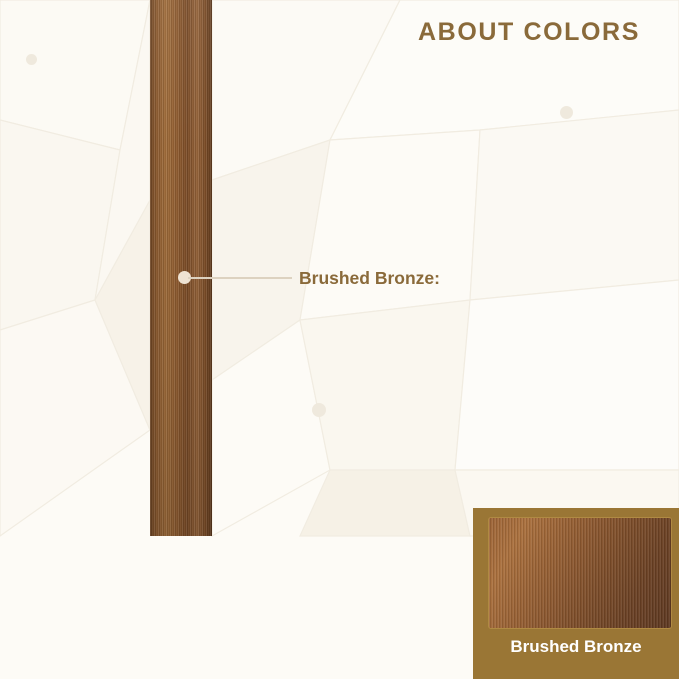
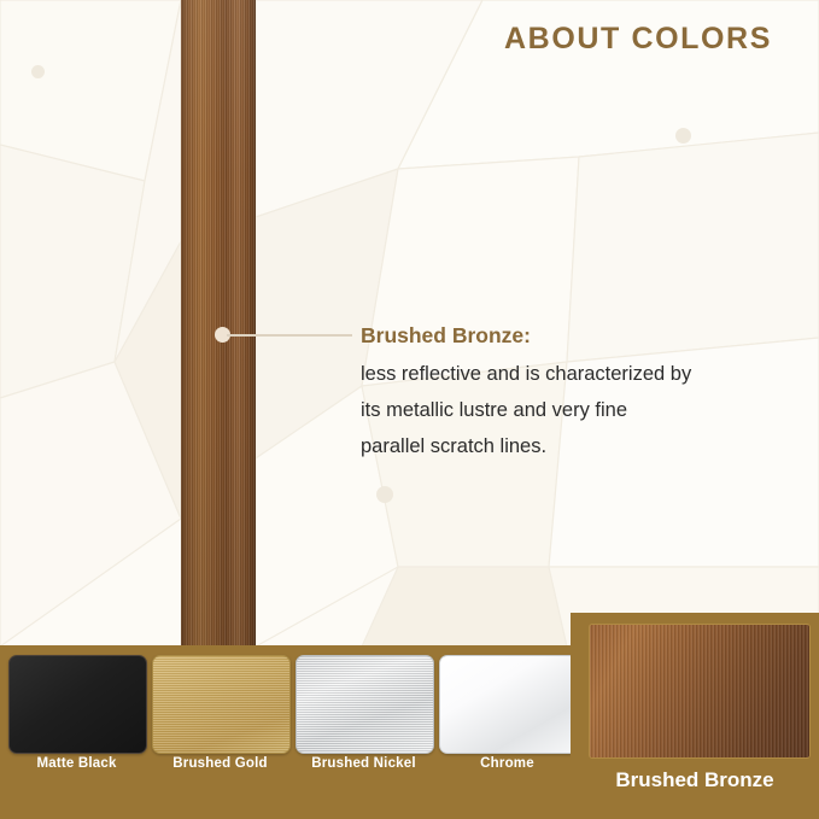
  ABOUT COLORS
  Brushed Bronze:
+ less reflective and is characterized by
+ its metallic lustre and very fine
+ parallel scratch lines.
+ Matte Black
+ Brushed Gold
+ Brushed Nickel
+ Chrome
  Brushed Bronze
